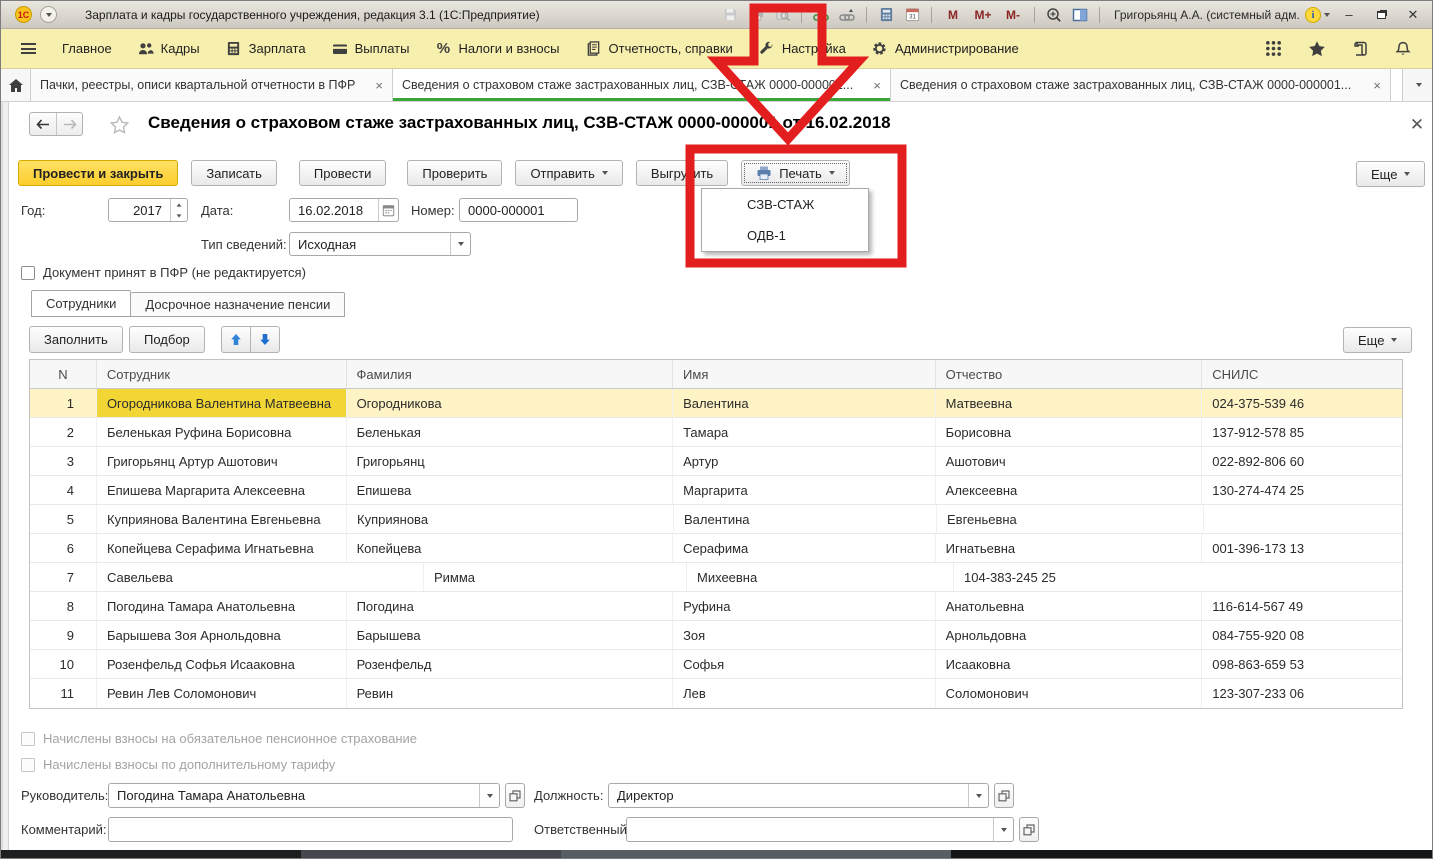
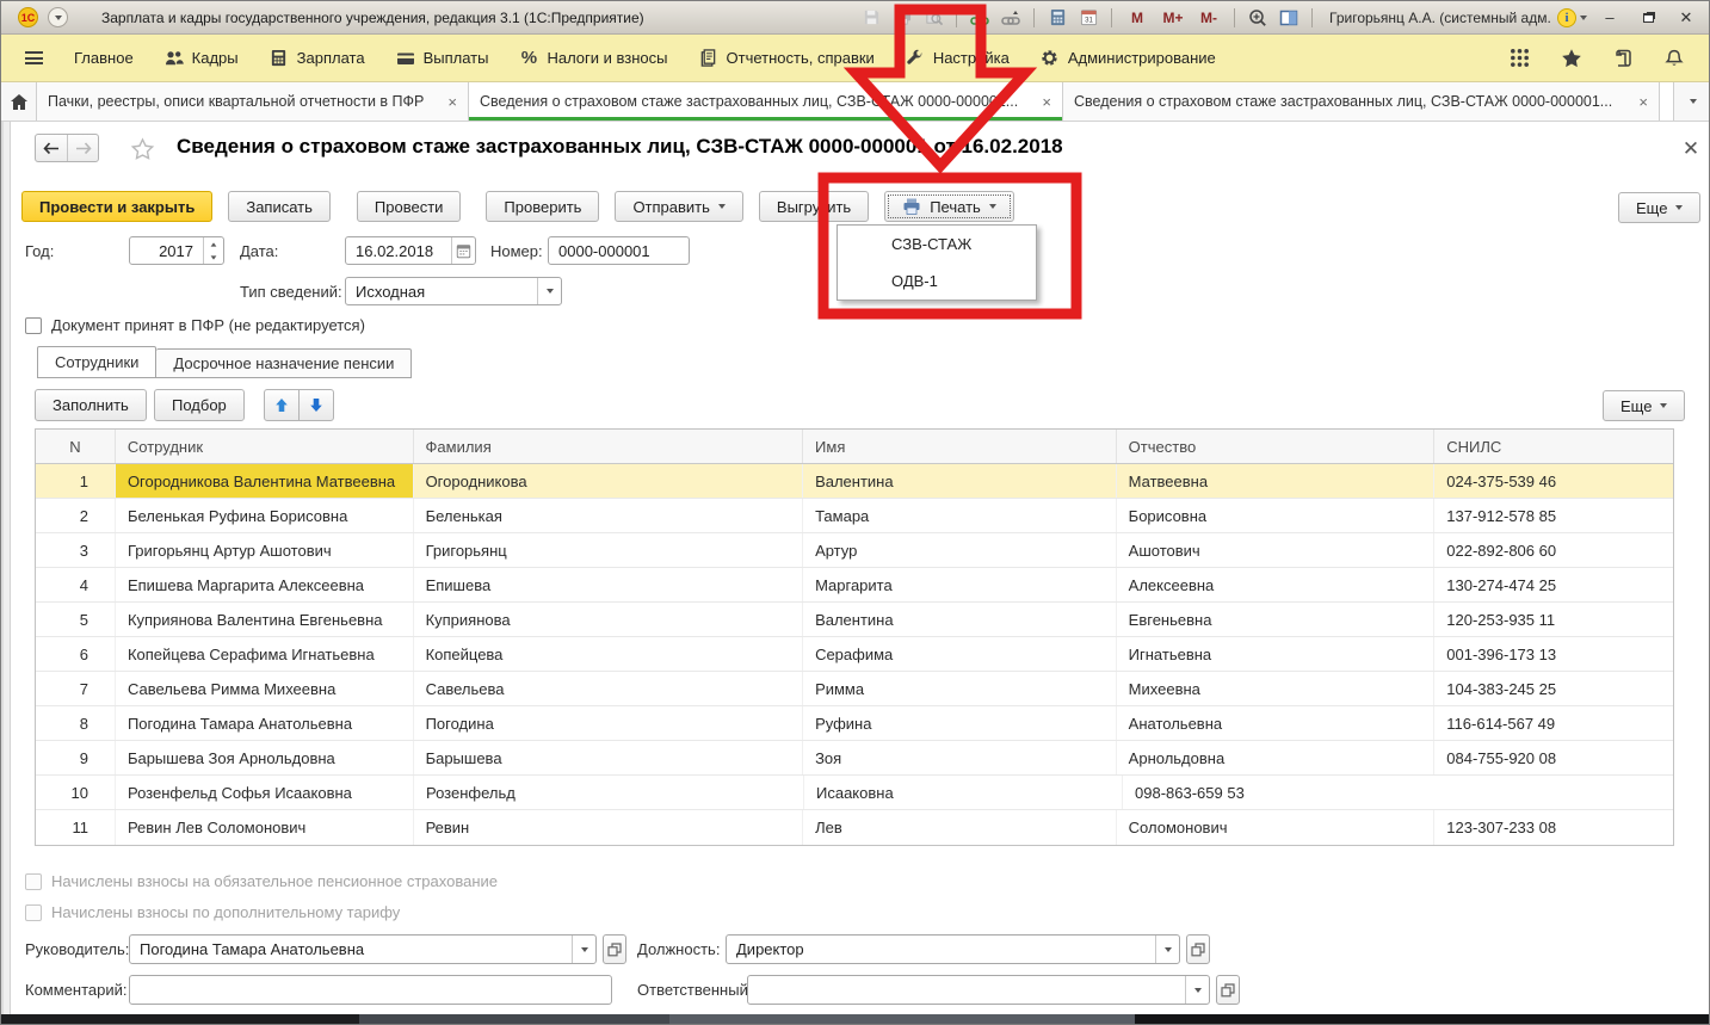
  1С
  Зарплата и кадры государственного учреждения, редакция 3.1 (1С:Предприятие)
  M
  M+
  M-
  Григорьянц А.А. (системный адм.
  i
  –
  ✕
  Главное
  Кадры
  Зарплата
  Выплаты
  %
  Налоги и взносы
  Отчетность, справки
  Настрйка
  Администрирование
  Пачки, реестры, описи квартальной отчетности в ПФР
  ×
  Сведения о страховом стаже застрахованных лиц, СЗВ-АЖ 0000-0000...
  ×
  Сведения о страховом стаже застрахованных лиц, СЗВ-СТАЖ 0000-000001...
  ×
  Сведения о страховом стаже застрахованных лиц, СЗВ-СТАЖ 0000-00000 от 16.02.2018
  ✕
  Провести и закрыть
  Записать
  Провести
  Проверить
  Отправить
  Выгруить
  Печать
  Еще
  СЗВ-СТАЖ
  ОДВ-1
  Год:
  2017
  Дата:
  16.02.2018
  Номер:
  0000-000001
  Тип сведений:
  Исходная
  Документ принят в ПФР (не редактируется)
  Сотрудники
  Досрочное назначение пенсии
  Заполнить
  Подбор
  Еще
  N
  Сотрудник
  Фамилия
  Имя
  Отчество
  СНИЛС
  1
  Огородникова Валентина Матвеевна
  Огородникова
  Валентина
  Матвеевна
  024-375-539 46
  2
  Беленькая Руфина Борисовна
  Беленькая
  Тамара
  Борисовна
  137-912-578 85
  3
  Григорьянц Артур Ашотович
  Григорьянц
  Артур
  Ашотович
  022-892-806 60
  4
  Епишева Маргарита Алексеевна
  Епишева
  Маргарита
  Алексеевна
  130-274-474 25
  5
  Куприянова Валентина Евгеньевна
  Куприянова
  Валентина
  Евгеньевна
+ 120-253-935 11
  6
  Копейцева Серафима Игнатьевна
  Копейцева
  Серафима
  Игнатьевна
  001-396-173 13
  7
+ Савельева Римма Михеевна
  Савельева
  Римма
  Михеевна
  104-383-245 25
  8
  Погодина Тамара Анатольевна
  Погодина
  Руфина
  Анатольевна
  116-614-567 49
  9
  Барышева Зоя Арнольдовна
  Барышева
  Зоя
  Арнольдовна
  084-755-920 08
  10
  Розенфельд Софья Исааковна
  Розенфельд
- Софья
  Исааковна
  098-863-659 53
  11
  Ревин Лев Соломонович
  Ревин
  Лев
  Соломонович
- 123-307-233 06
+ 123-307-233 08
  Начислены взносы на обязательное пенсионное страхование
  Начислены взносы по дополнительному тарифу
  Руководитель:
  Погодина Тамара Анатольевна
  Должность:
  Директор
  Комментарий:
  Ответственный
